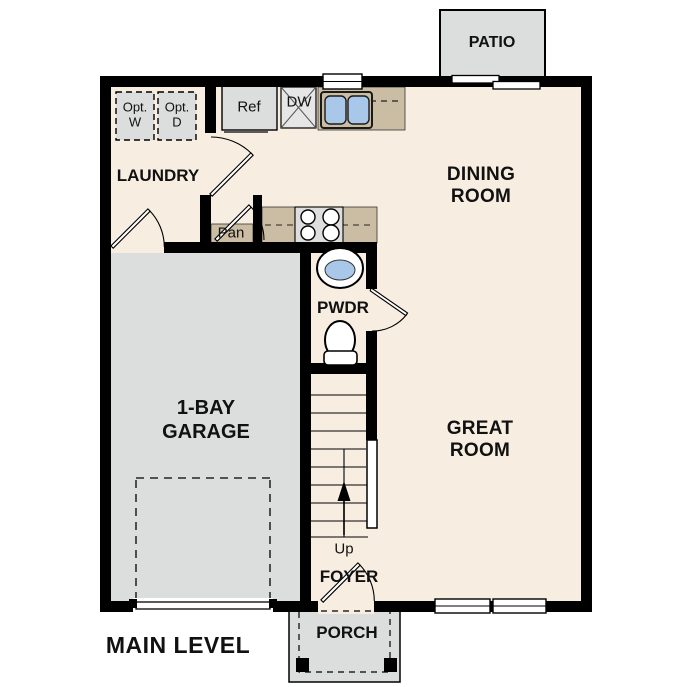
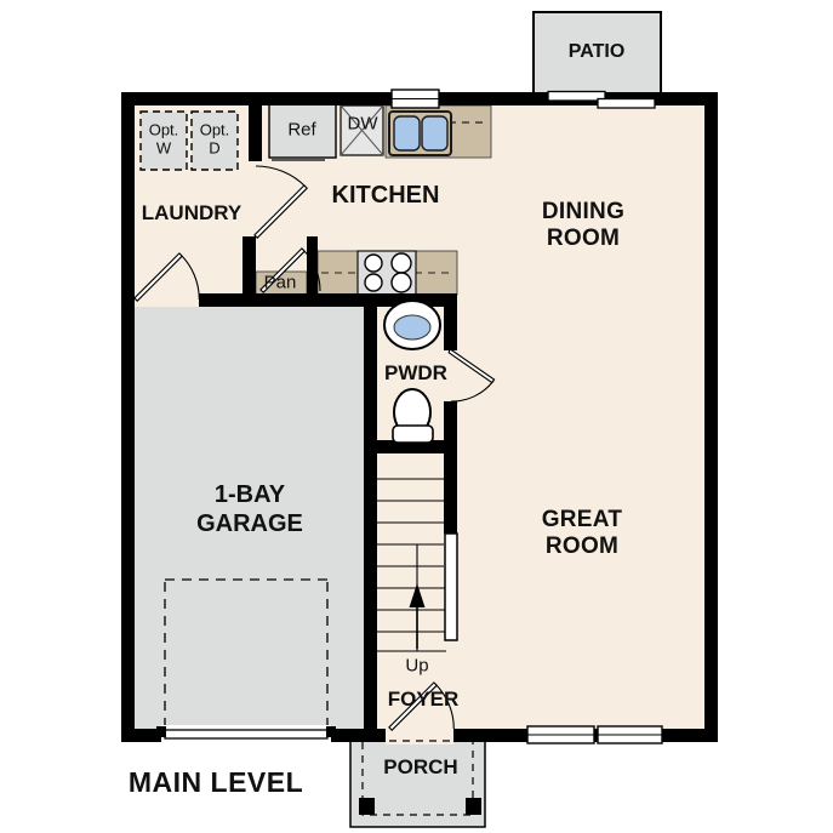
  PATIO
  LAUNDRY
+ KITCHEN
  DINING
  ROOM
  PWDR
  1-BAY
  GARAGE
  GREAT
  ROOM
  FOYER
  PORCH
  MAIN LEVEL
  Ref
  DW
  Pan
  Up
  Opt.
  W
  Opt.
  D
